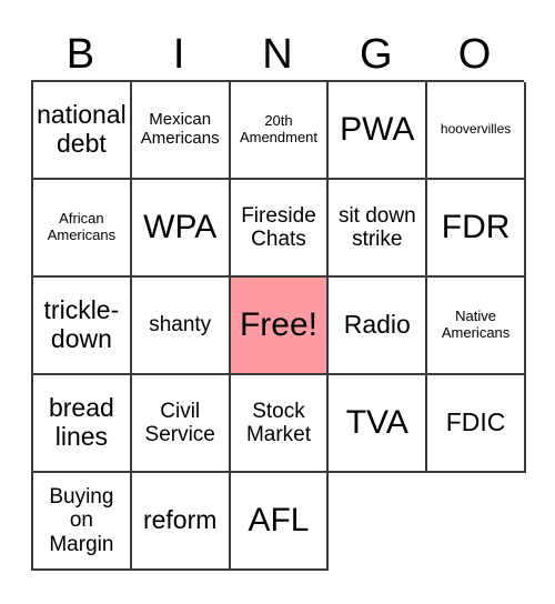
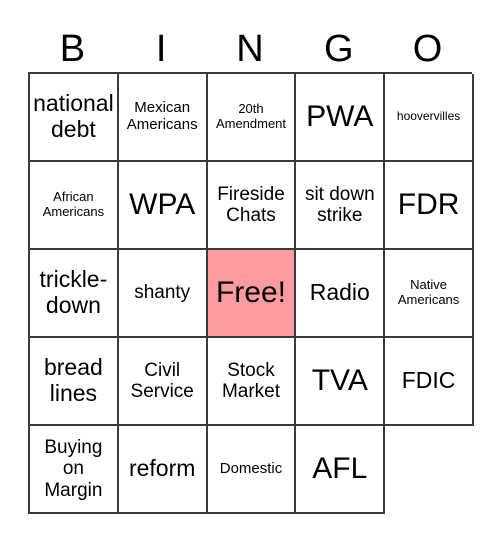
  B
  I
  N
  G
  O
  national debt
  Mexican Americans
  20th Amendment
  PWA
  hoovervilles
  African Americans
  WPA
  Fireside Chats
  sit down strike
  FDR
  trickle-down
  shanty
  Free!
  Radio
  Native Americans
  bread lines
  Civil Service
  Stock Market
  TVA
  FDIC
  Buying on Margin
  reform
+ Domestic
  AFL
